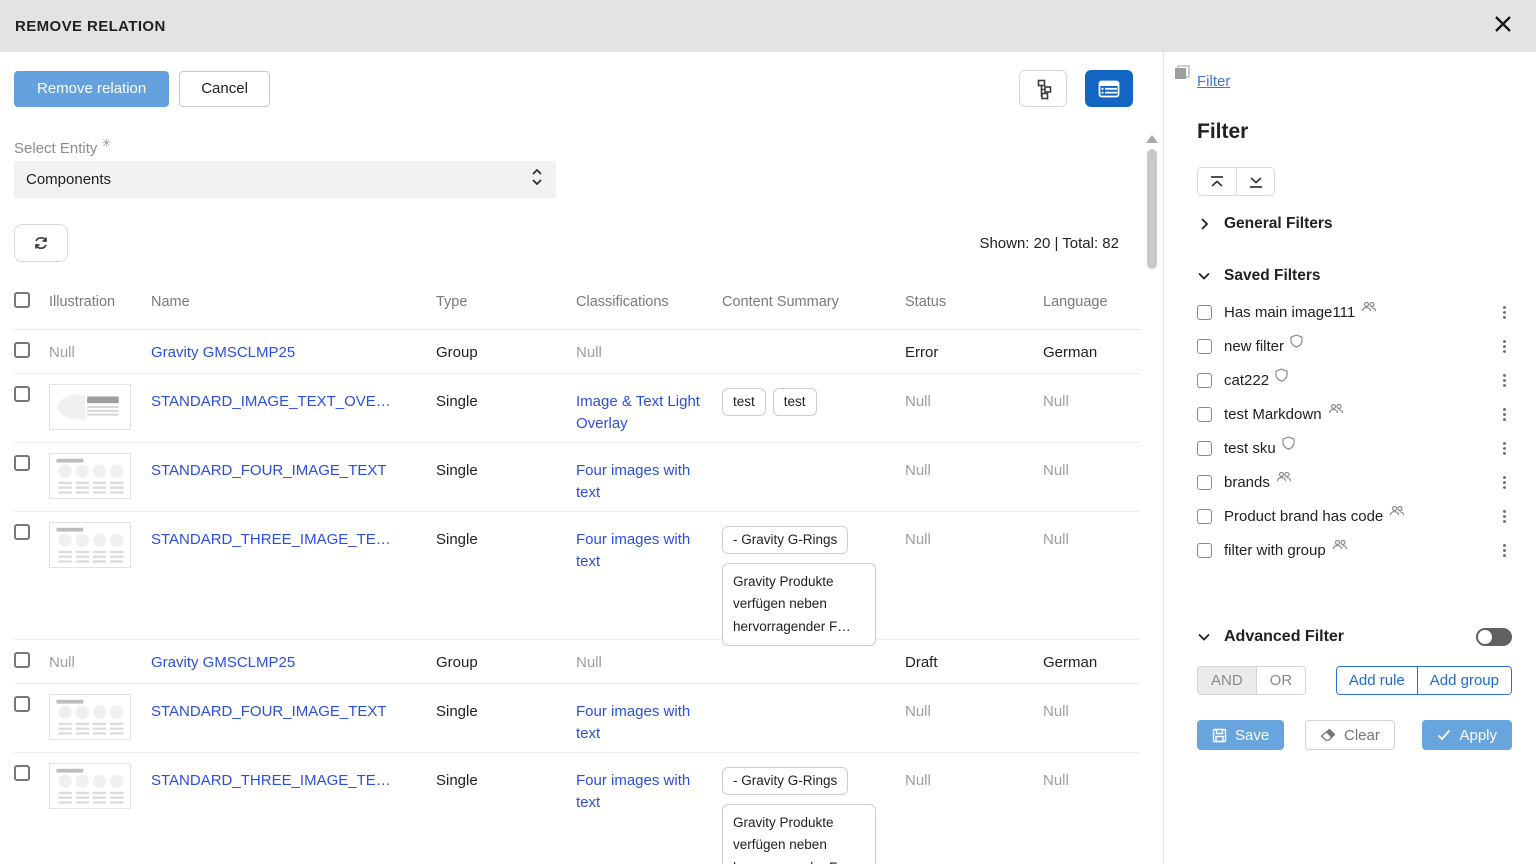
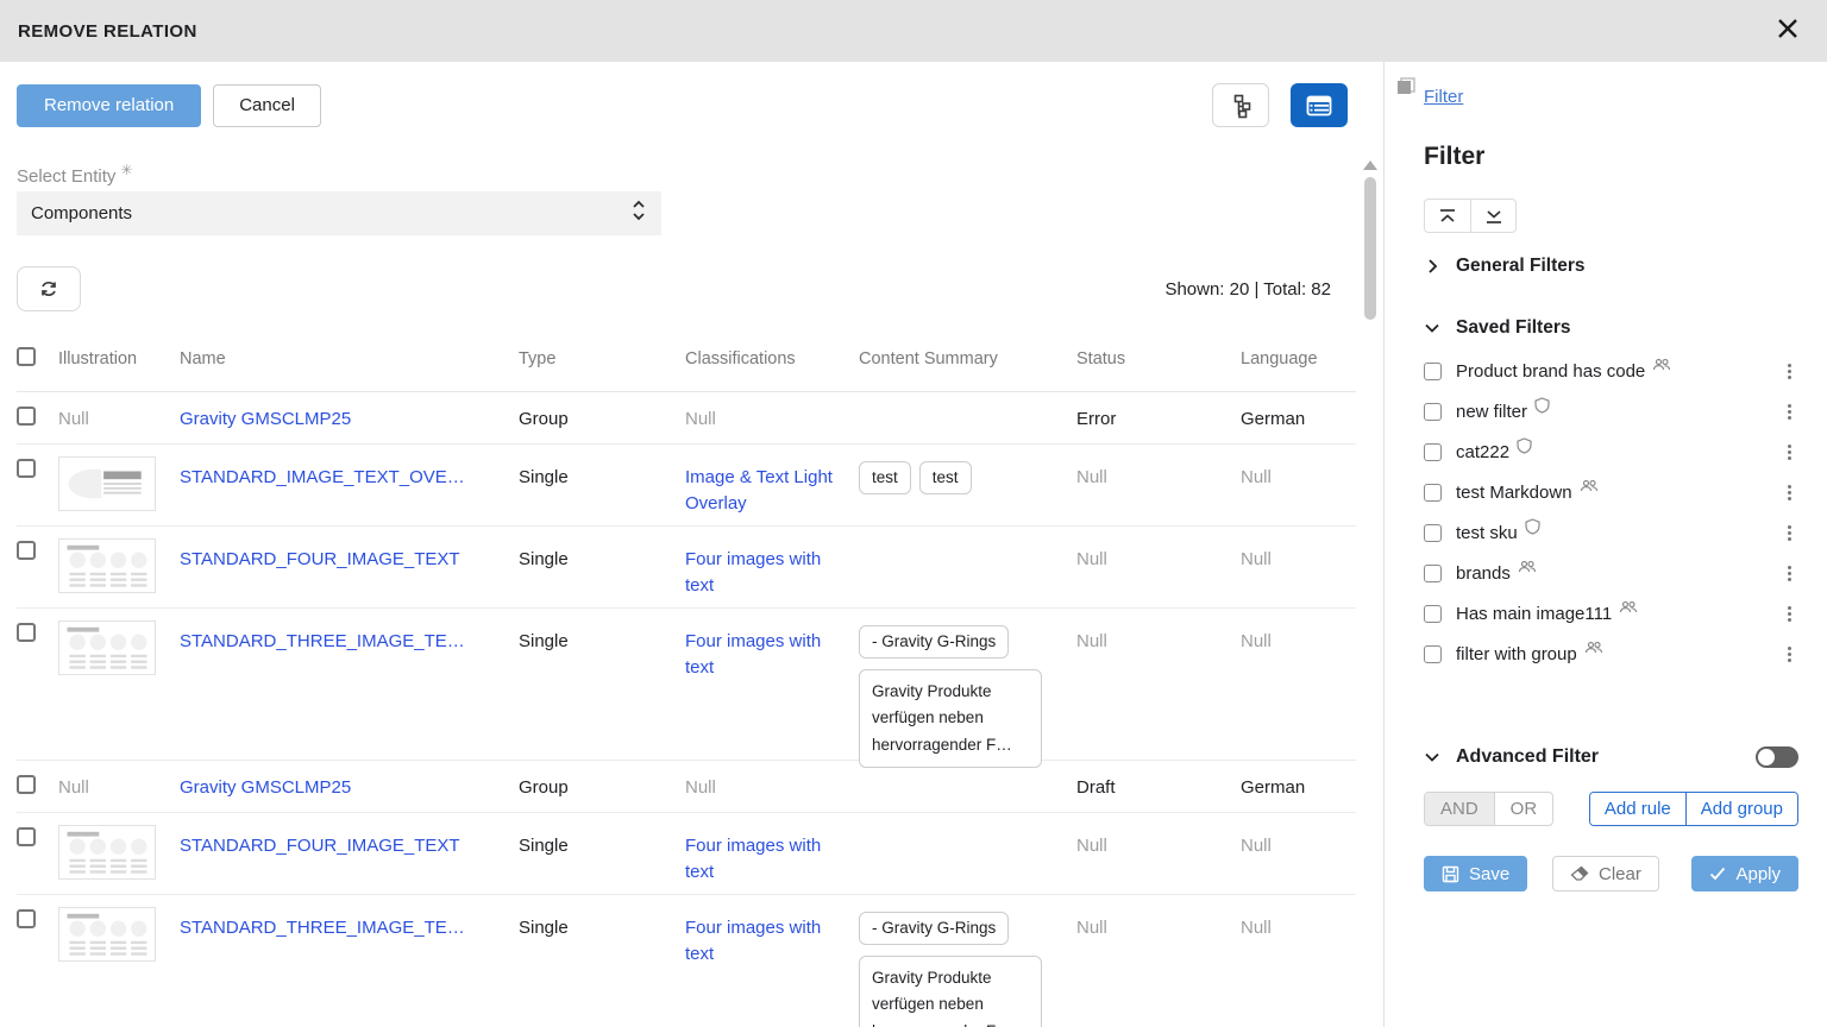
  REMOVE RELATION
  Remove relation
  Cancel
  Select Entity ✳
  Components
  Shown: 20 | Total: 82
  Illustration
  Name
  Type
  Classifications
  Content Summary
  Status
  Language
  Null
  Gravity GMSCLMP25
  Group
  Null
  Error
  German
  STANDARD_IMAGE_TEXT_OVE…
  Single
  Image & Text Light Overlay
  test
  test
  Null
  Null
  STANDARD_FOUR_IMAGE_TEXT
  Single
  Four images with text
  Null
  Null
  STANDARD_THREE_IMAGE_TE…
  Single
  Four images with text
  - Gravity G-Rings
  Gravity Produkte verfügen neben hervorragender F…
  Null
  Null
  Null
  Gravity GMSCLMP25
  Group
  Null
  Draft
  German
  STANDARD_FOUR_IMAGE_TEXT
  Single
  Four images with text
  Null
  Null
  STANDARD_THREE_IMAGE_TE…
  Single
  Four images with text
  - Gravity G-Rings
  Null
  Null
  Filter
  Filter
  General Filters
  Saved Filters
- Has main image111
+ Product brand has code
  new filter
  cat222
  test Markdown
  test sku
  brands
- Product brand has code
+ Has main image111
  filter with group
  Advanced Filter
  AND
  OR
  Add rule
  Add group
  Save
  Clear
  Apply
